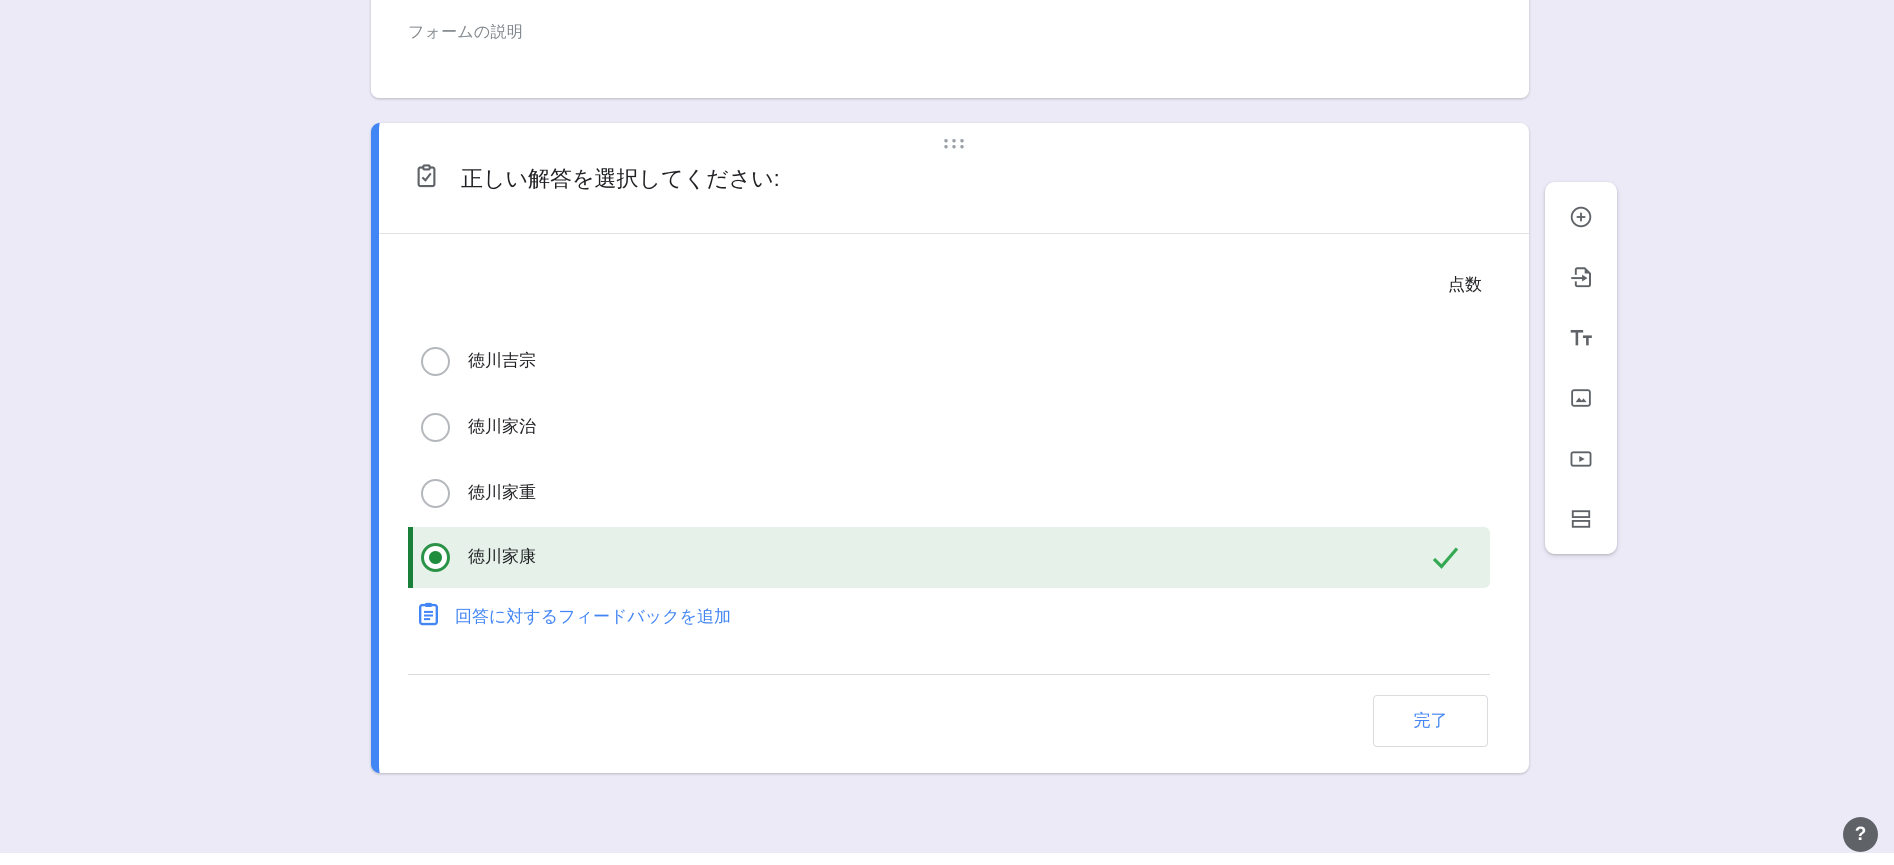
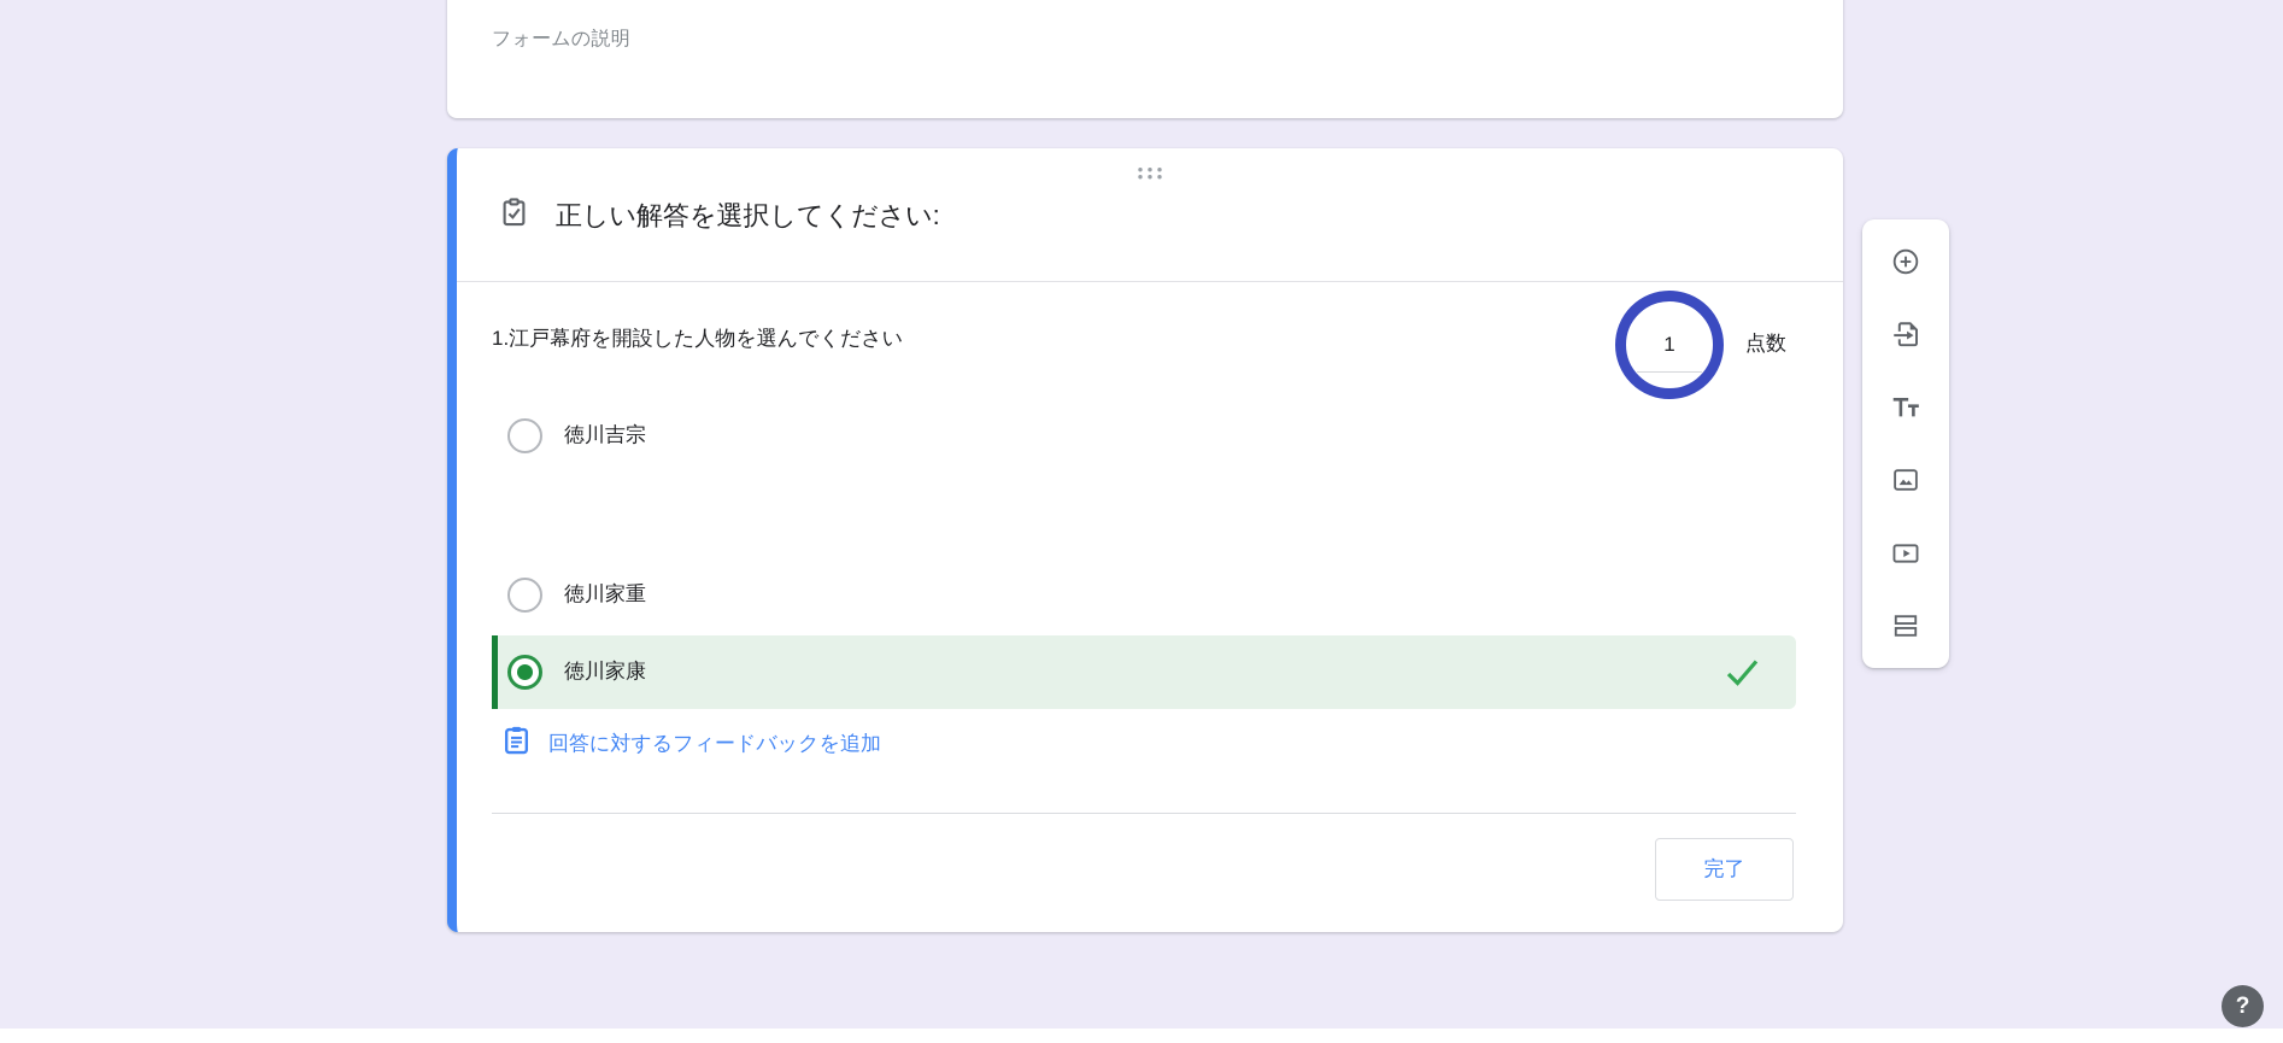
  フォームの説明
  正しい解答を選択してください:
+ 1.江戸幕府を開設した人物を選んでください
+ 1
  点数
  徳川吉宗
- 徳川家治
  徳川家重
  徳川家康
  回答に対するフィードバックを追加
  完了
  ?
